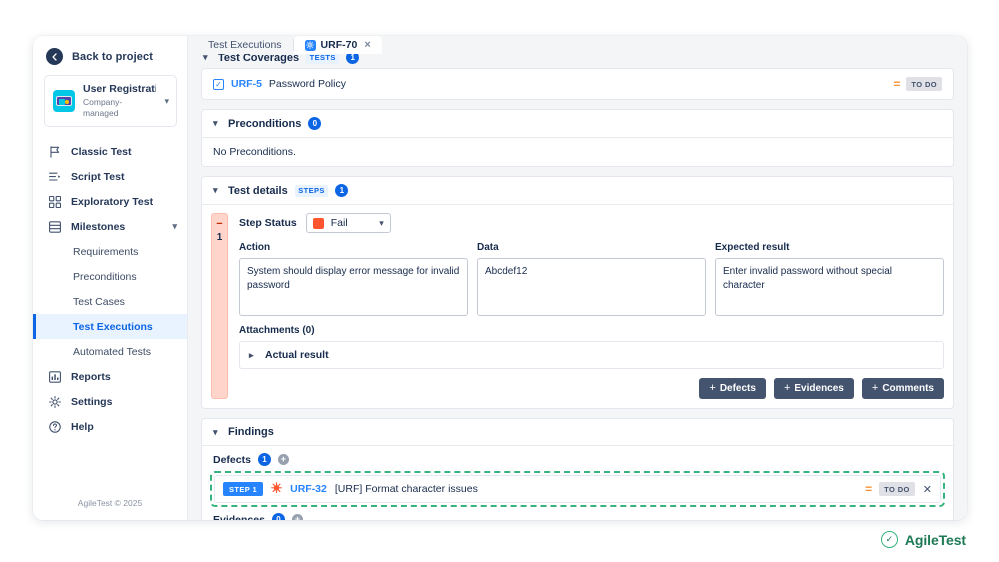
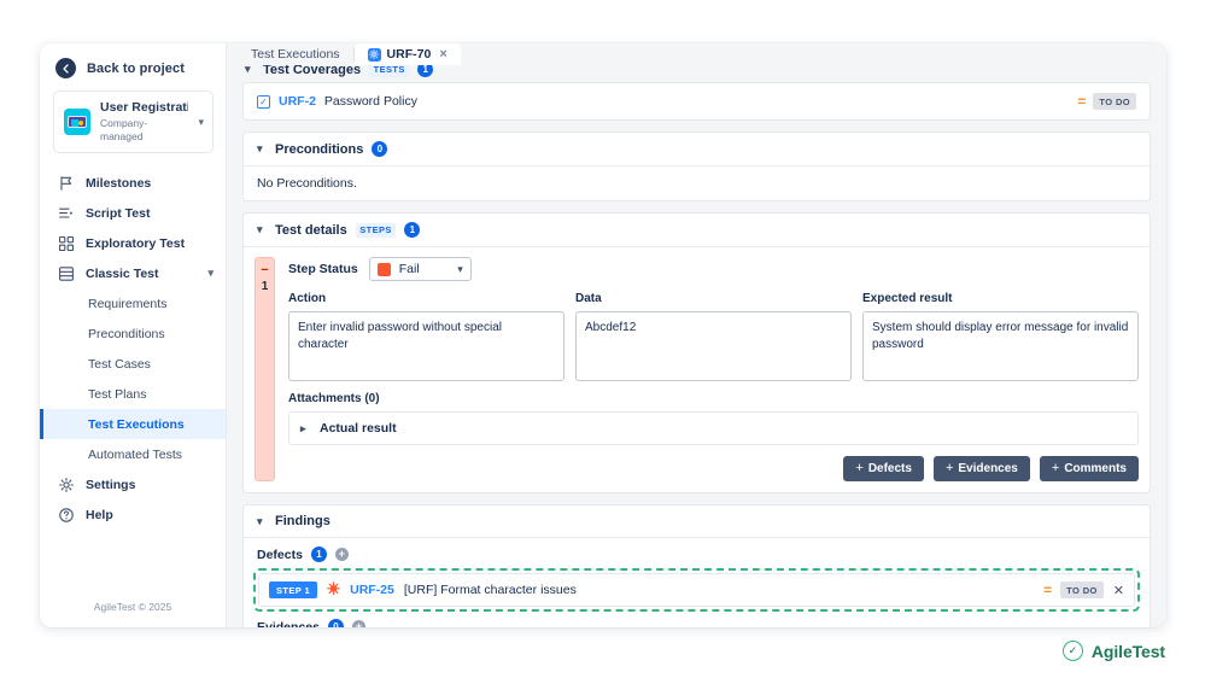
  Back to project
  User Registrati
  Company-managed
  ▾
- Classic Test
+ Milestones
  Script Test
  Exploratory Test
- Milestones
+ Classic Test
  ▾
  Requirements
  Preconditions
  Test Cases
+ Test Plans
  Test Executions
  Automated Tests
- Reports
  Settings
  Help
  AgileTest © 2025
  Test Executions
  URF-70
  ×
  ▾
  Test Coverages
  TESTS
  1
  ✓
- URF-5
+ URF-2
  Password Policy
  =
  TO DO
  ▾
  Preconditions
  0
  No Preconditions.
  ▾
  Test details
  STEPS
  1
  −
  1
  Step Status
  Fail
  ▾
  Action
- System should display error message for invalid password
+ Enter invalid password without special character
  Data
  Abcdef12
  Expected result
- Enter invalid password without special character
+ System should display error message for invalid password
  Attachments (0)
  ▸
  Actual result
  +
  Defects
  +
  Evidences
  +
  Comments
  ▾
  Findings
  Defects
  1
  +
  STEP 1
- URF-32
+ URF-25
  [URF] Format character issues
  =
  TO DO
  ✕
  Evidences
  0
  +
  ✓
  AgileTest
